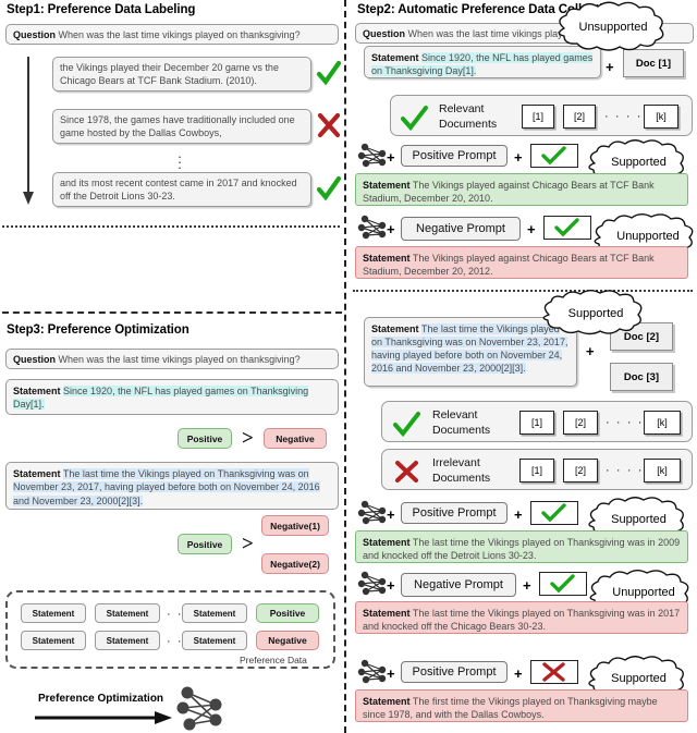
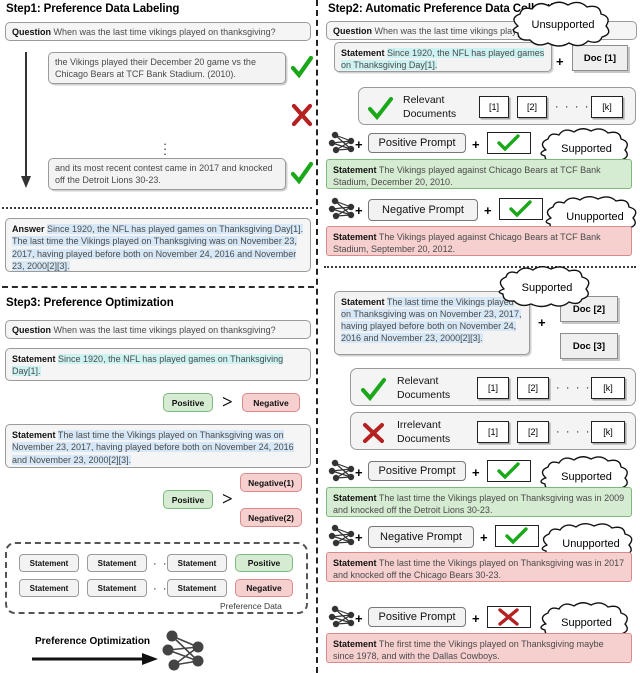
  Step1: Preference Data Labeling
  Question When was the last time vikings played on thanksgiving?
  the Vikings played their December 20 game vs the Chicago Bears at TCF Bank Stadium. (2010).
- Since 1978, the games have traditionally included one game hosted by the Dallas Cowboys,
  .
  .
  .
  and its most recent contest came in 2017 and knocked off the Detroit Lions 30-23.
+ Answer Since 1920, the NFL has played games on Thanksgiving Day[1]. The last time the Vikings played on Thanksgiving was on November 23, 2017, having played before both on November 24, 2016 and November 23, 2000[2][3].
  Step3: Preference Optimization
  Question When was the last time vikings played on thanksgiving?
  Statement Since 1920, the NFL has played games on Thanksgiving Day[1].
  Positive
  >
  Negative
  Statement The last time the Vikings played on Thanksgiving was on November 23, 2017, having played before both on November 24, 2016 and November 23, 2000[2][3].
  Positive
  >
  Negative(1)
  Negative(2)
  Statement
  Statement
  Statement
  Positive
  Statement
  Statement
  Statement
  Negative
  Preference Data
  Preference Optimization
  Step2: Automatic Preference Data C
  Statement Since 1920, the NFL has played games on Thanksgiving Day[1].
  +
  Doc [1]
  Unsupported
  Relevant
  Documents
  [1]
  [2]
  · · · ·
  [k]
  +
  Positive Prompt
  +
  Supported
  Statement The Vikings played against Chicago Bears at TCF Bank Stadium, December 20, 2010.
  +
  Negative Prompt
  +
  Unupported
- Statement The Vikings played against Chicago Bears at TCF Bank Stadium, December 20, 2012.
+ Statement The Vikings played against Chicago Bears at TCF Bank Stadium, September 20, 2012.
  Statement The last time the Vikings played on Thanksgiving was on November 23, 2017, having played before both on November 24, 2016 and November 23, 2000[2][3].
  +
  Doc [2]
  Doc [3]
  Supported
  Relevant
  Documents
  [1]
  [2]
  · · · ·
  [k]
  Irrelevant
  Documents
  [1]
  [2]
  · · · ·
  [k]
  +
  Positive Prompt
  +
  Supported
  Statement The last time the Vikings played on Thanksgiving was in 2009 and knocked off the Detroit Lions 30-23.
  +
  Negative Prompt
  +
  Unupported
  Statement The last time the Vikings played on Thanksgiving was in 2017 and knocked off the Chicago Bears 30-23.
  +
  Positive Prompt
  +
  Supported
  Statement The first time the Vikings played on Thanksgiving maybe since 1978, and with the Dallas Cowboys.
